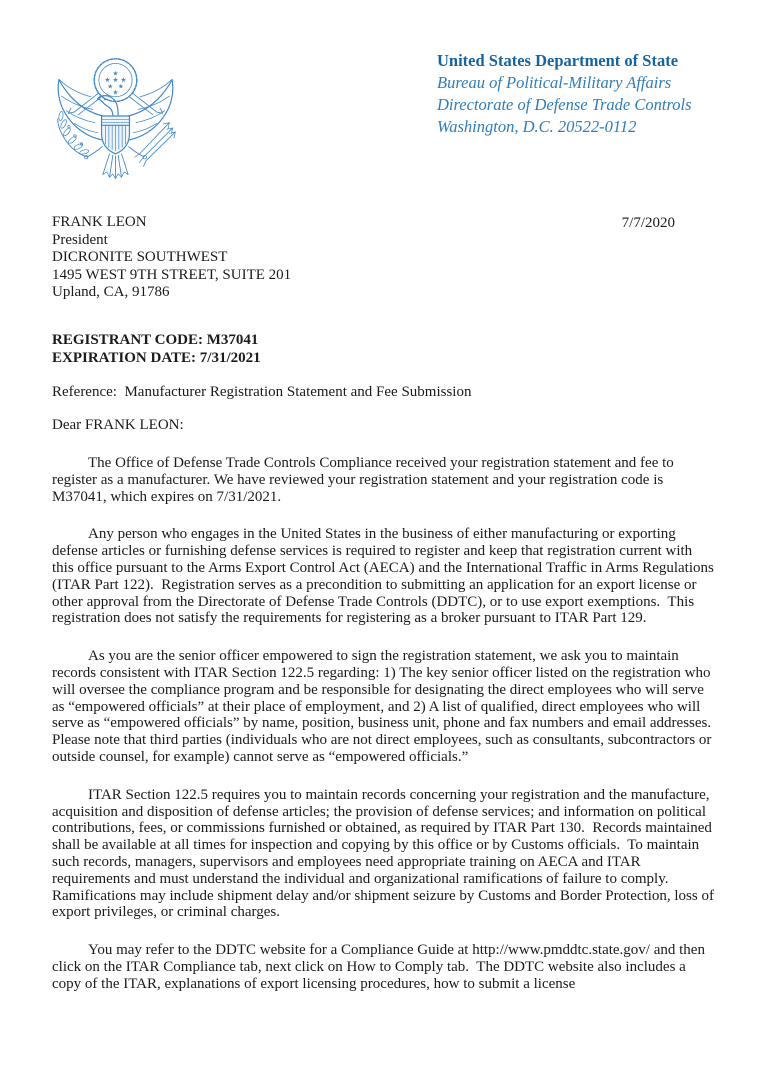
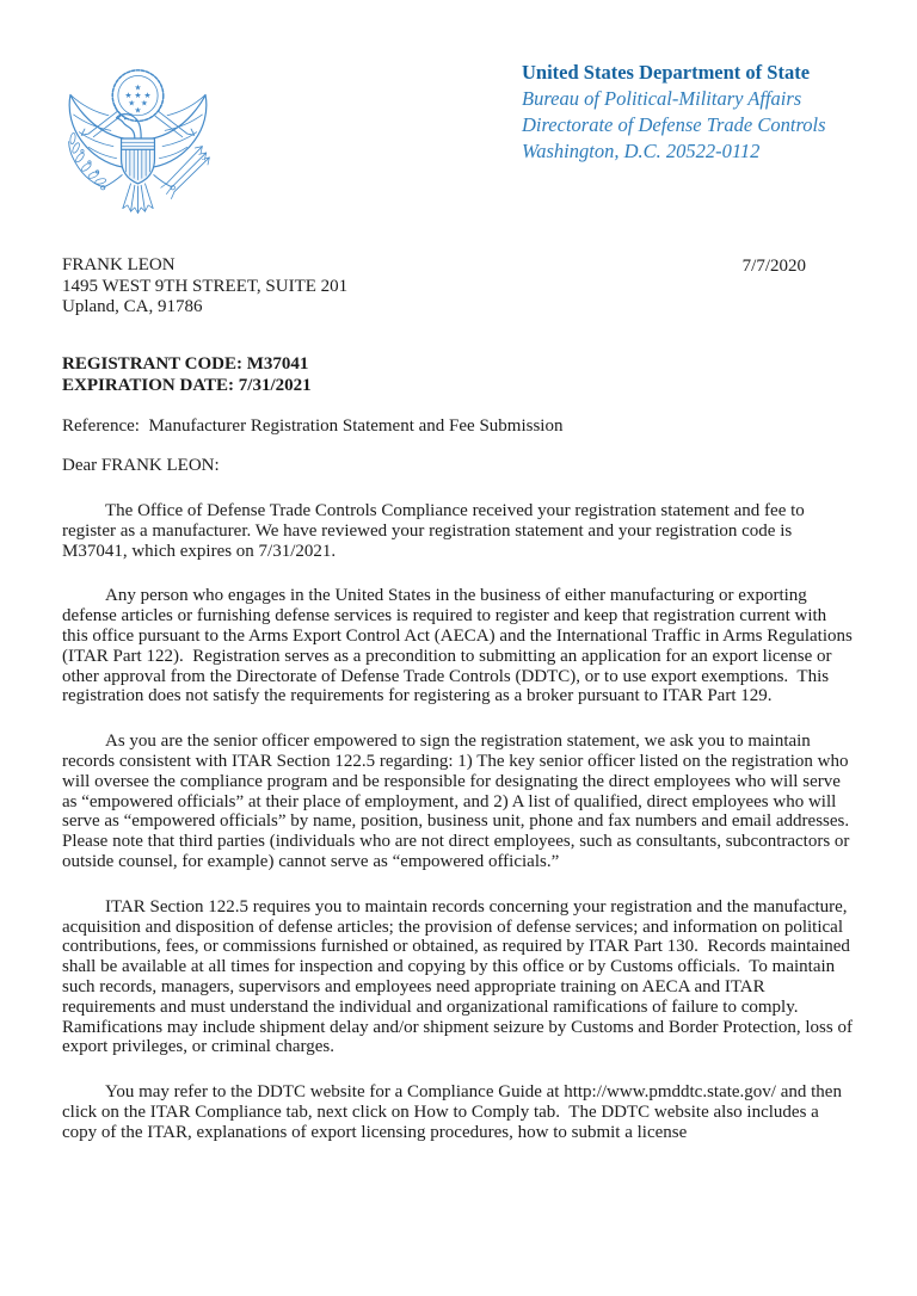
  ★
  ★
  ★
  ★
  ★
  ★
  ★
  United States Department of State
  Bureau of Political-Military Affairs
  Directorate of Defense Trade Controls
  Washington, D.C. 20522-0112
  FRANK LEON
- President
- DICRONITE SOUTHWEST
  1495 WEST 9TH STREET, SUITE 201
  Upland, CA, 91786
  7/7/2020
  REGISTRANT CODE: M37041
  EXPIRATION DATE: 7/31/2021
  Reference: Manufacturer Registration Statement and Fee Submission
  Dear FRANK LEON:
  The Office of Defense Trade Controls Compliance received your registration statement and fee to register as a manufacturer. We have reviewed your registration statement and your registration code is M37041, which expires on 7/31/2021.
  Any person who engages in the United States in the business of either manufacturing or exporting defense articles or furnishing defense services is required to register and keep that registration current with this office pursuant to the Arms Export Control Act (AECA) and the International Traffic in Arms Regulations (ITAR Part 122). Registration serves as a precondition to submitting an application for an export license or other approval from the Directorate of Defense Trade Controls (DDTC), or to use export exemptions. This registration does not satisfy the requirements for registering as a broker pursuant to ITAR Part 129.
  As you are the senior officer empowered to sign the registration statement, we ask you to maintain records consistent with ITAR Section 122.5 regarding: 1) The key senior officer listed on the registration who will oversee the compliance program and be responsible for designating the direct employees who will serve as “empowered officials” at their place of employment, and 2) A list of qualified, direct employees who will serve as “empowered officials” by name, position, business unit, phone and fax numbers and email addresses. Please note that third parties (individuals who are not direct employees, such as consultants, subcontractors or outside counsel, for example) cannot serve as “empowered officials.”
  ITAR Section 122.5 requires you to maintain records concerning your registration and the manufacture, acquisition and disposition of defense articles; the provision of defense services; and information on political contributions, fees, or commissions furnished or obtained, as required by ITAR Part 130. Records maintained shall be available at all times for inspection and copying by this office or by Customs officials. To maintain such records, managers, supervisors and employees need appropriate training on AECA and ITAR requirements and must understand the individual and organizational ramifications of failure to comply. Ramifications may include shipment delay and/or shipment seizure by Customs and Border Protection, loss of export privileges, or criminal charges.
  You may refer to the DDTC website for a Compliance Guide at http://www.pmddtc.state.gov/ and then click on the ITAR Compliance tab, next click on How to Comply tab. The DDTC website also includes a copy of the ITAR, explanations of export licensing procedures, how to submit a license
